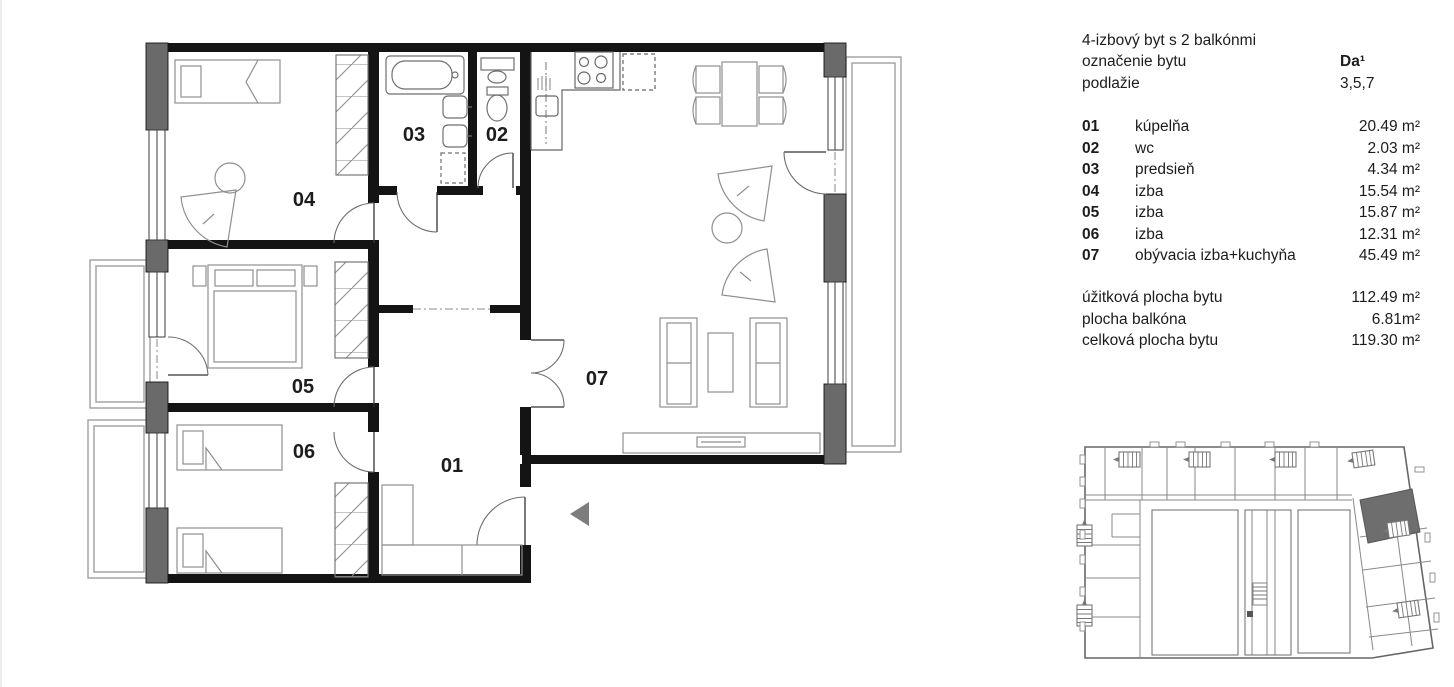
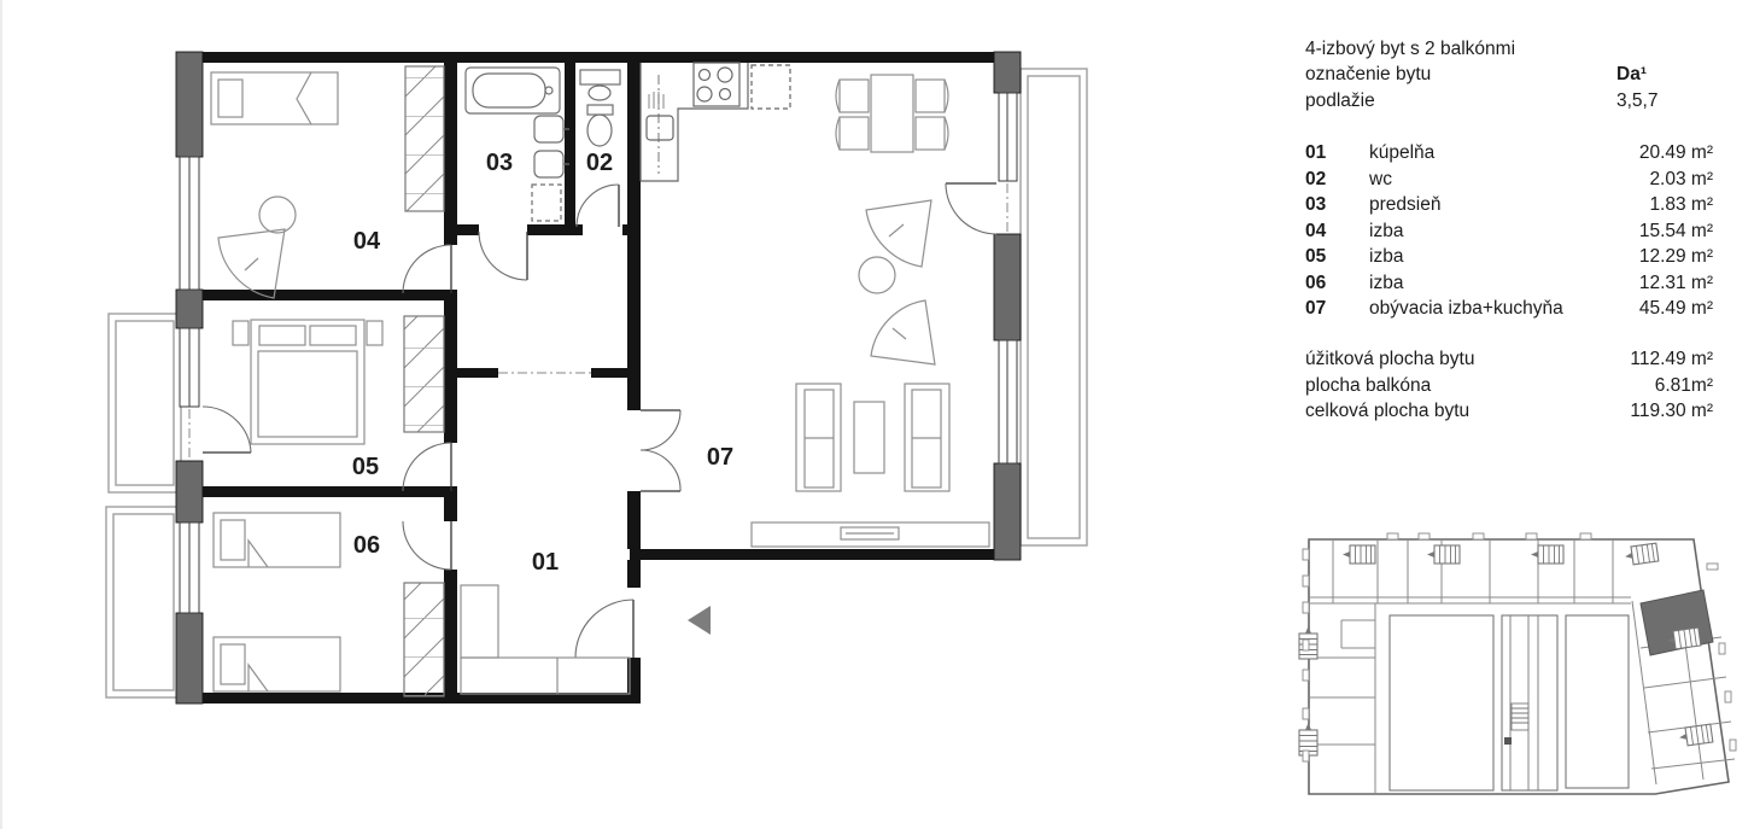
  01
  02
  03
  04
  05
  06
  07
  4-izbový byt s 2 balkónmi
  označenie bytu
  Da¹
  podlažie
  3,5,7
  01 kúpelňa
  20.49 m²
  02 wc
  2.03 m²
  03 predsieň
- 4.34 m²
+ 1.83 m²
  04 izba
  15.54 m²
  05 izba
- 15.87 m²
+ 12.29 m²
  06 izba
  12.31 m²
  07 obývacia izba+kuchyňa
  45.49 m²
  úžitková plocha bytu
  112.49 m²
  plocha balkóna
  6.81m²
  celková plocha bytu
  119.30 m²
